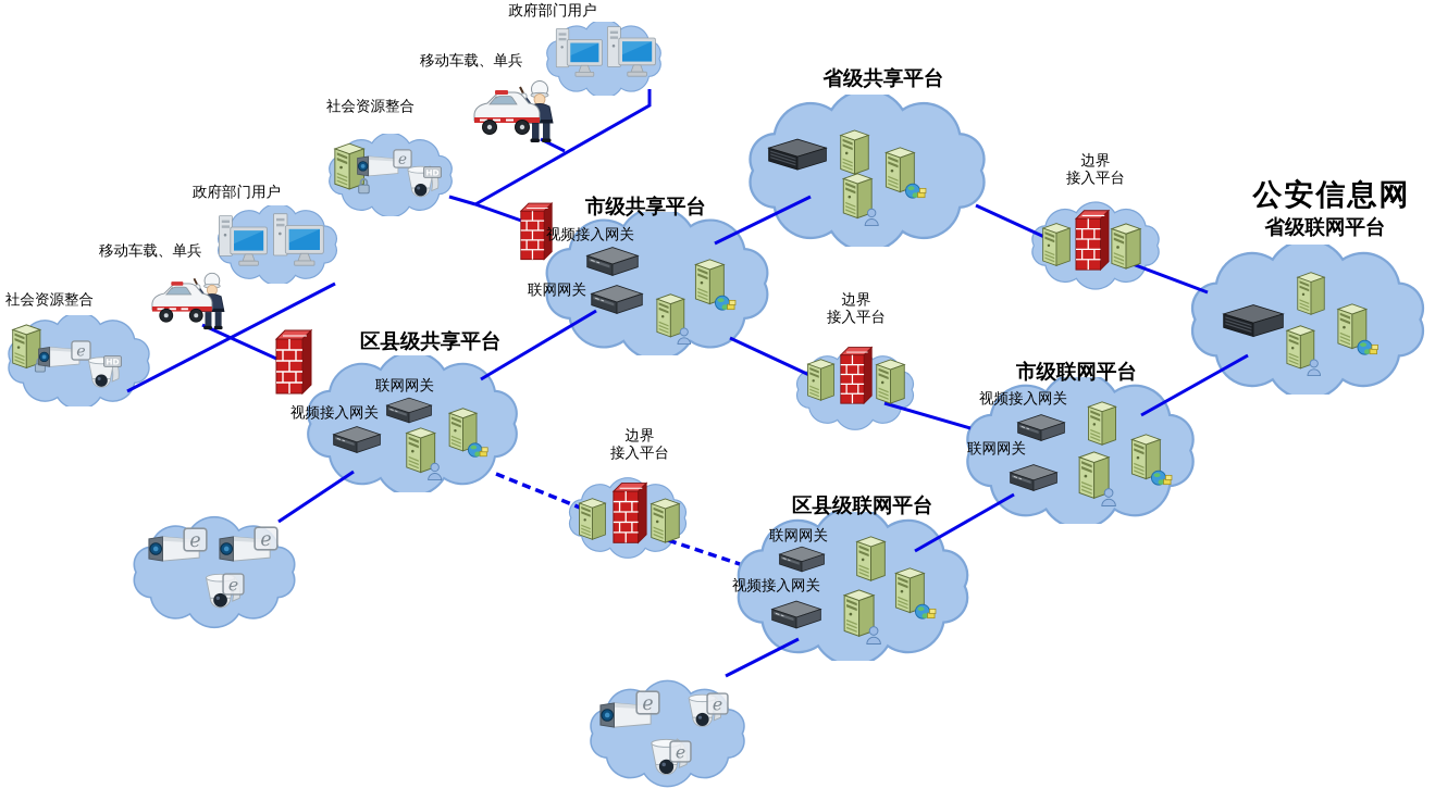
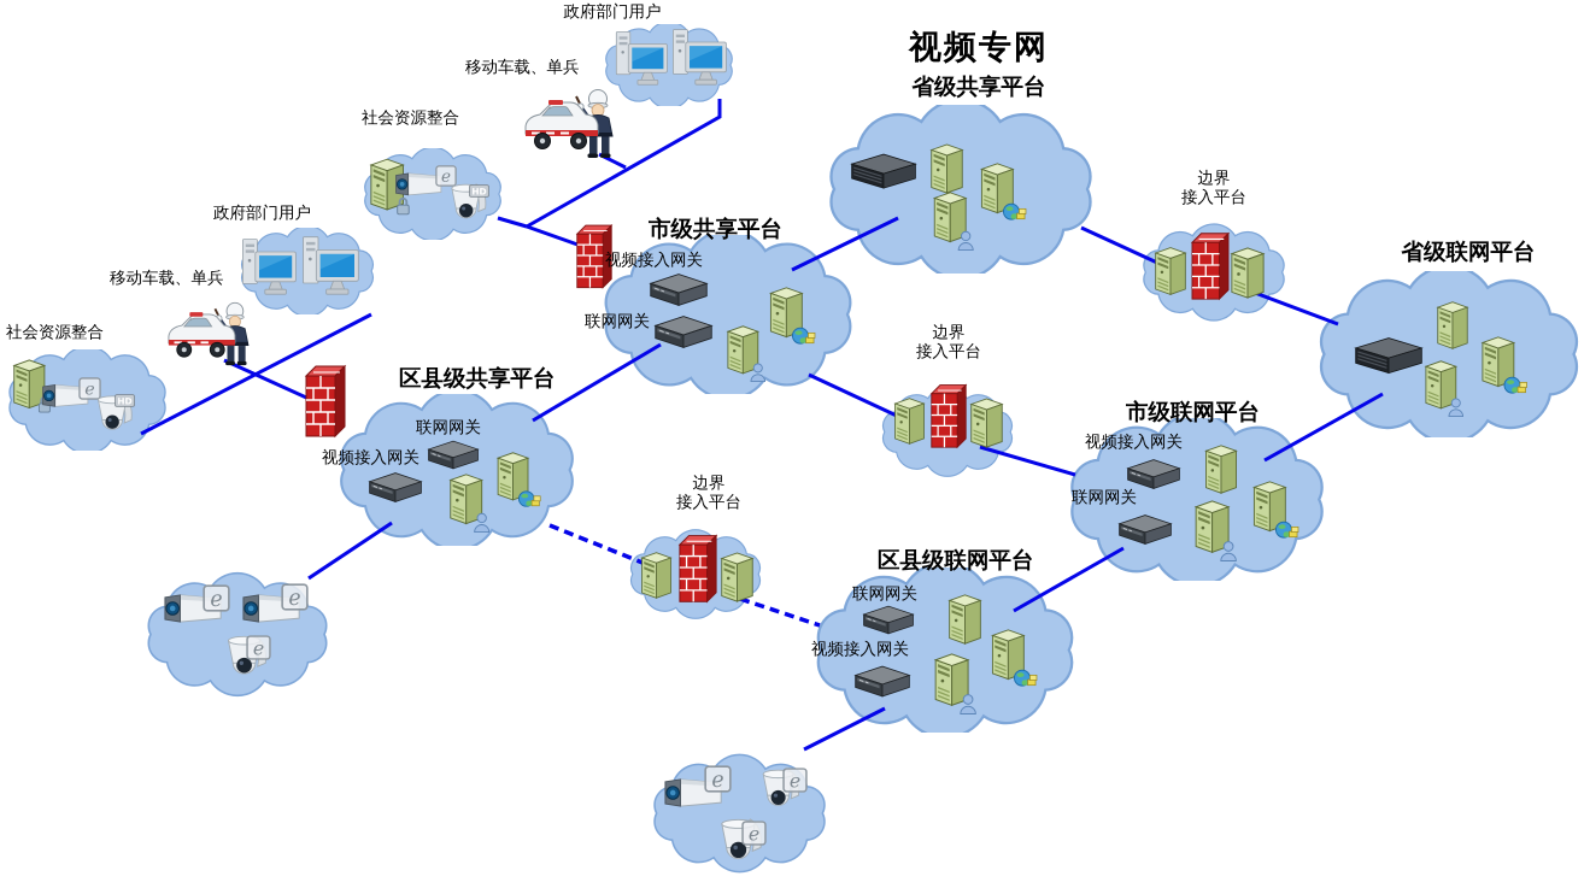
+ 视频专网
  省级共享平台
- 公安信息网
  省级联网平台
  市级共享平台
  区县级共享平台
  市级联网平台
  区县级联网平台
  政府部门用户
  移动车载、单兵
  社会资源整合
  政府部门用户
  移动车载、单兵
  社会资源整合
  边界
  接入平台
  边界
  接入平台
  边界
  接入平台
  视频接入网关
  联网网关
  视频接入网关
  联网网关
  联网网关
  视频接入网关
  联网网关
  视频接入网关
